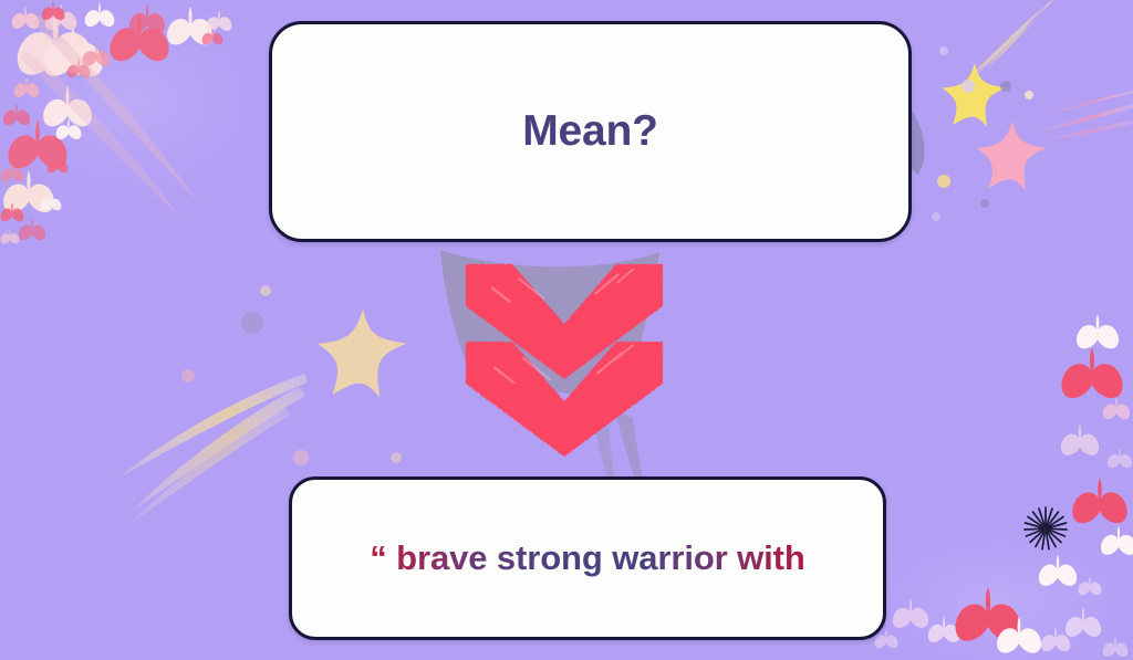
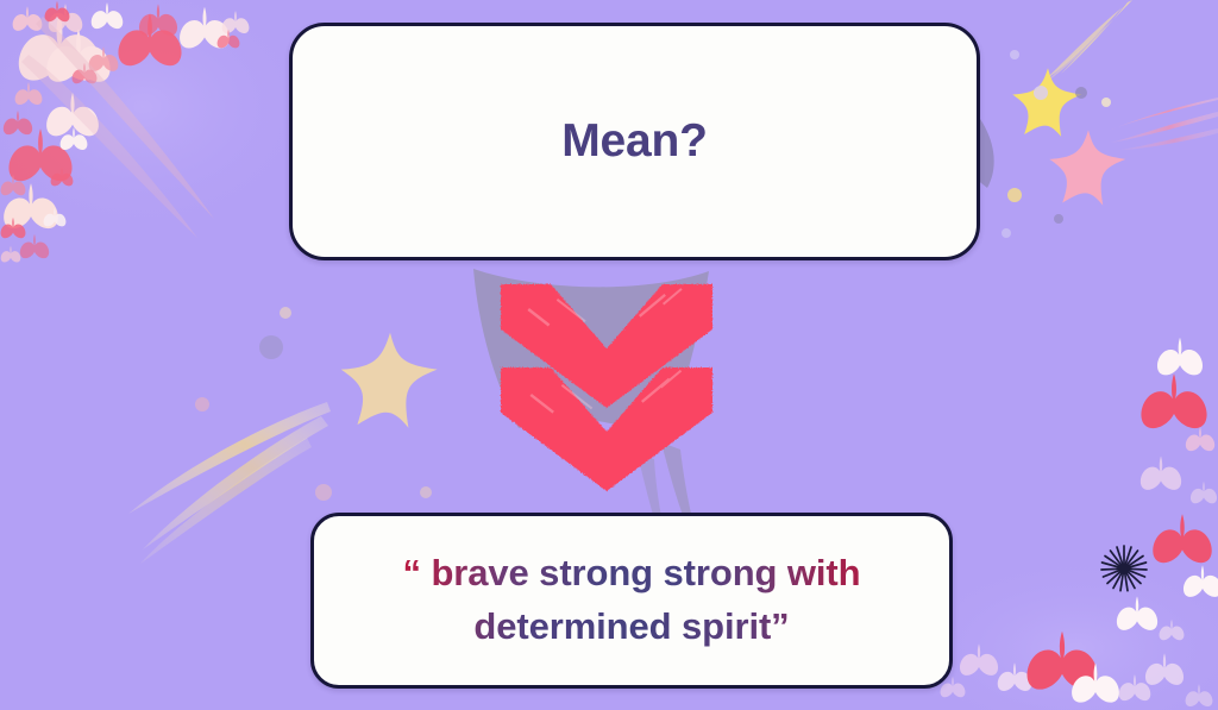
  Mean?
- “ brave strong warrior with
+ “ brave strong strong with
+ determined spirit”
